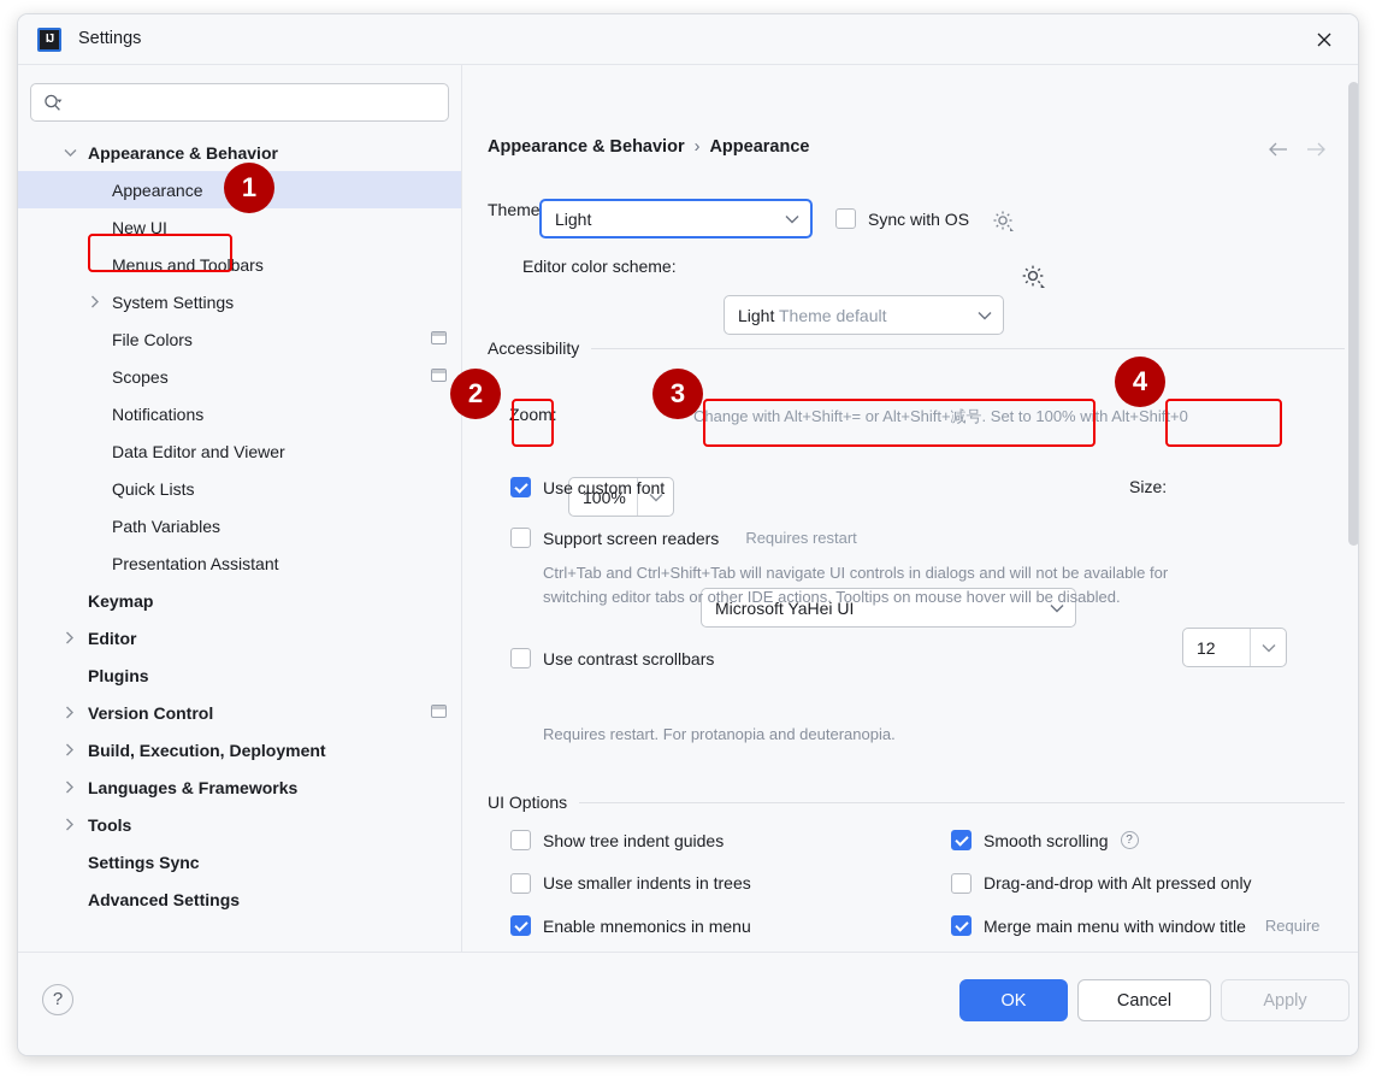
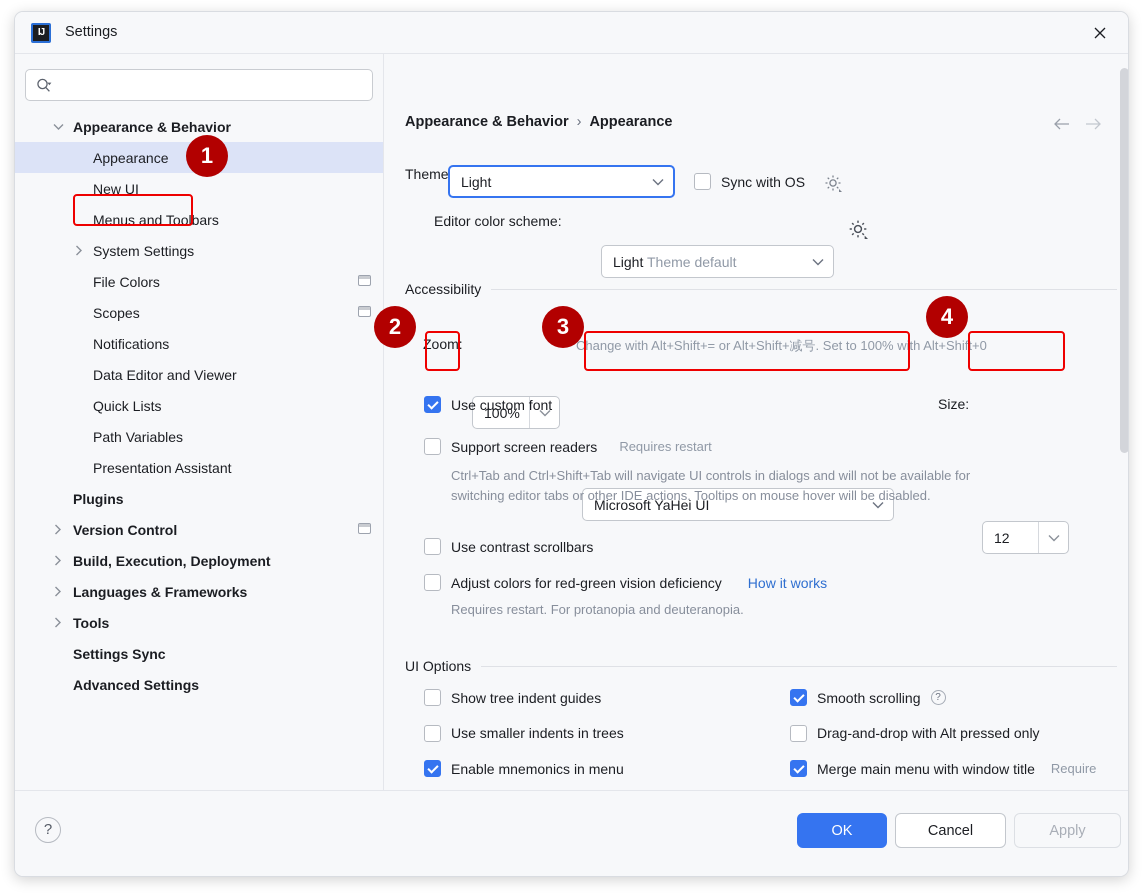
  IJ
  Settings
  Appearance & Behavior
  Appearance
  New UI
  Menus and Toolbars
  System Settings
  File Colors
  Scopes
  Notifications
  Data Editor and Viewer
  Quick Lists
  Path Variables
  Presentation Assistant
- Keymap
- Editor
  Plugins
  Version Control
  Build, Execution, Deployment
  Languages & Frameworks
  Tools
  Settings Sync
  Advanced Settings
  Appearance & Behavior
  ›
  Appearance
  Theme
  Light
  Sync with OS
  Editor color scheme:
  Light Theme default
  Accessibility
  Zoom:
  100%
  Change with Alt+Shift+= or Alt+Shift+减号. Set to 100% with Alt+Shift+0
  Use custom font
  Microsoft YaHei UI
  Size:
  12
  Support screen readers
  Requires restart
  Ctrl+Tab and Ctrl+Shift+Tab will navigate UI controls in dialogs and will not be available for switching editor tabs or other IDE actions. Tooltips on mouse hover will be disabled.
  Use contrast scrollbars
+ Adjust colors for red-green vision deficiency
+ How it works
  Requires restart. For protanopia and deuteranopia.
  UI Options
  Show tree indent guides
  Use smaller indents in trees
  Enable mnemonics in menu
  Smooth scrolling
  ?
  Drag-and-drop with Alt pressed only
  Merge main menu with window title
  Require
  ?
  OK
  Cancel
  Apply
  1
  2
  3
  4
